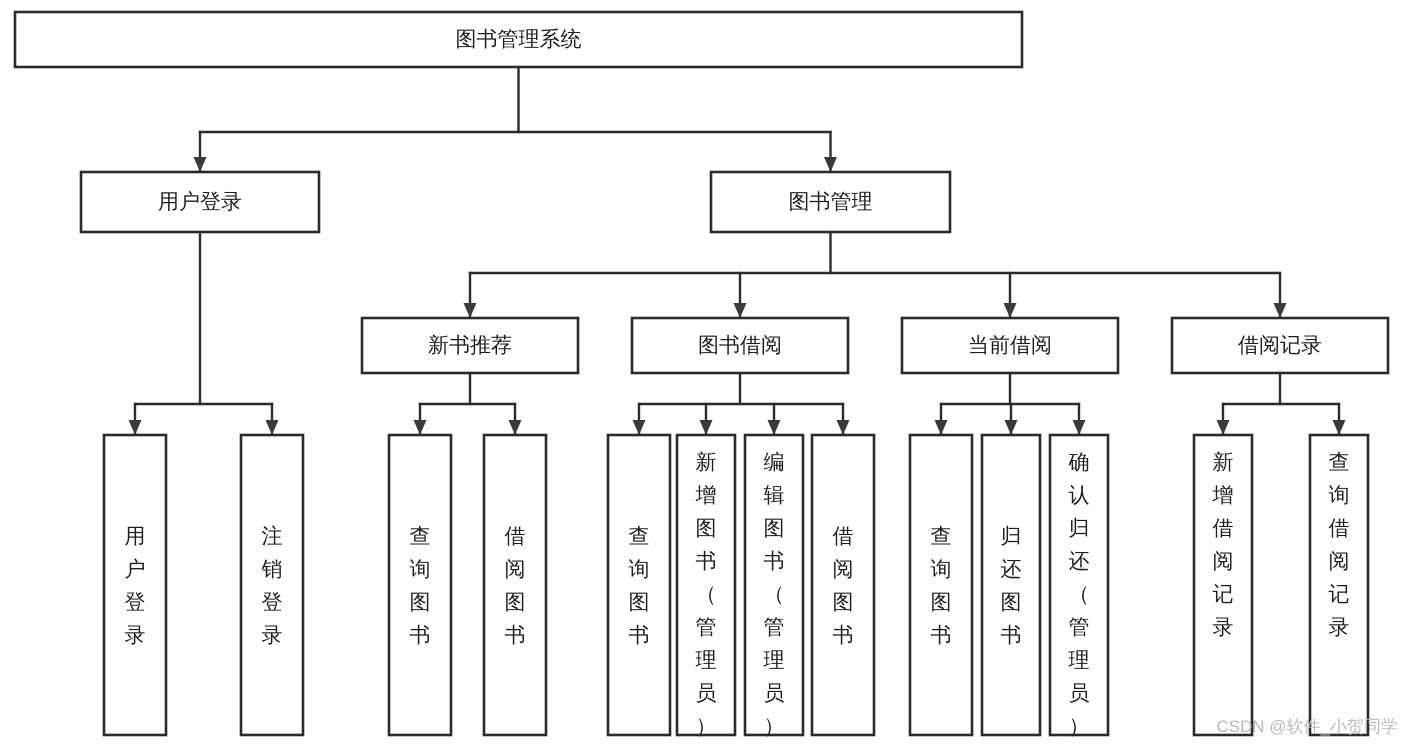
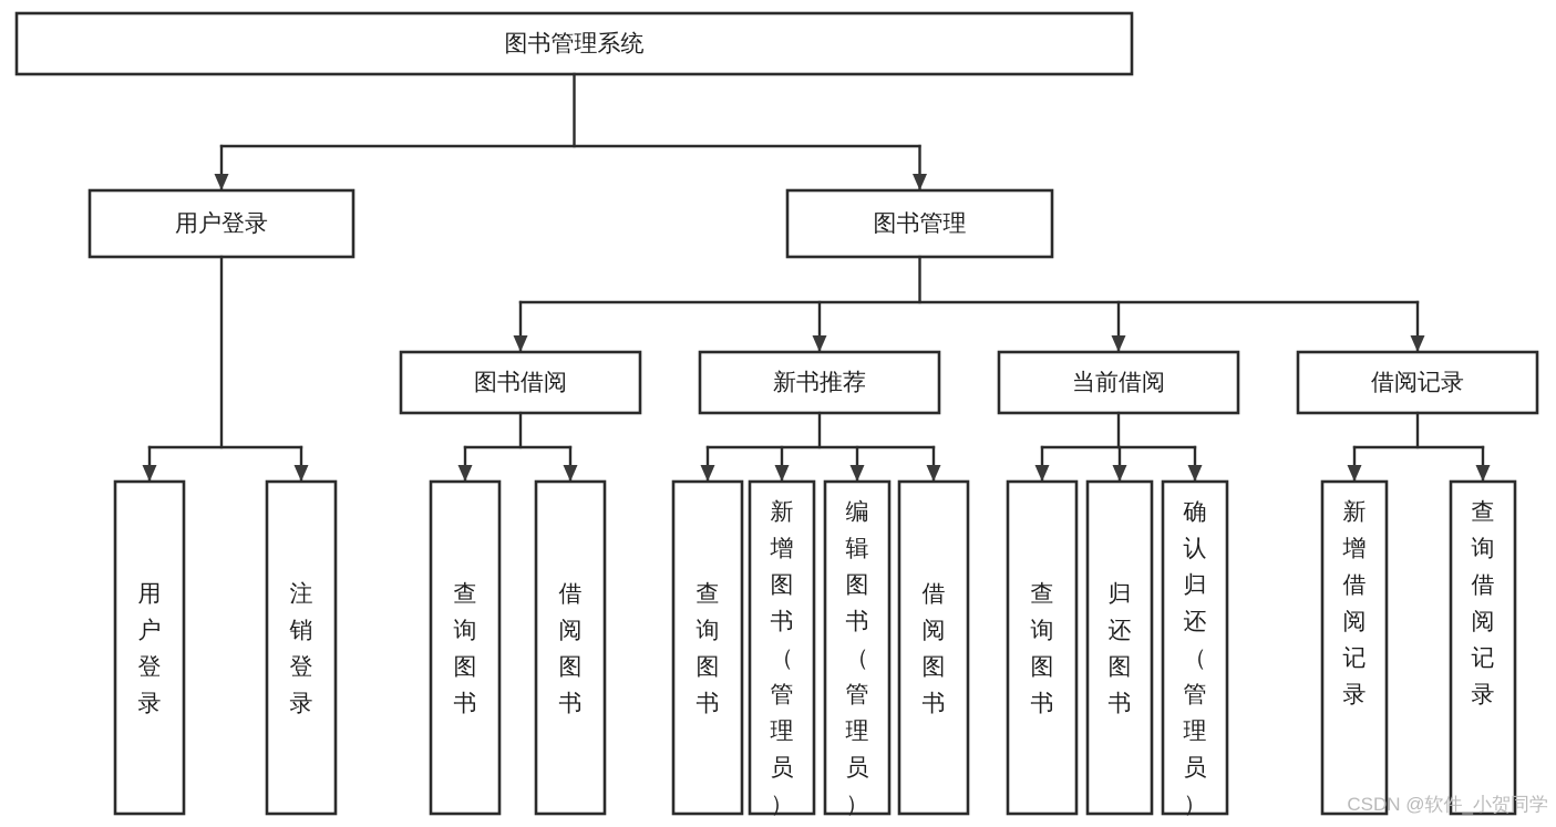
  图书管理系统
  用户登录
  图书管理
  用户登录
  注销登录
- 新书推荐
+ 图书借阅
  查询图书
  借阅图书
- 图书借阅
+ 新书推荐
  查询图书
  新增图书（管理员）
  编辑图书（管理员）
  借阅图书
  当前借阅
  查询图书
  归还图书
  确认归还（管理员）
  借阅记录
  新增借阅记录
  查询借阅记录
  CSDN @软件_小贺同学
